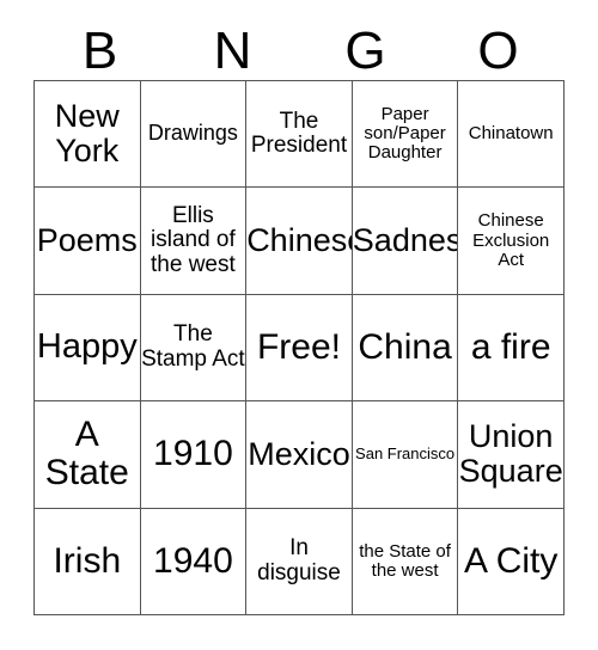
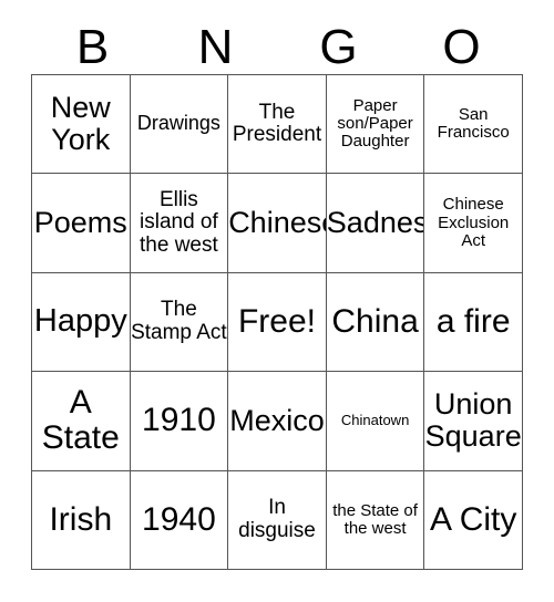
  B
  N
  G
  O
  New York
  Drawings
  The President
  Paper son/Paper Daughter
- Chinatown
+ San Francisco
  Poems
  Ellis island of the west
  Chines
  Sadnes
  Chinese Exclusion Act
  Happy
  The Stamp Act
  Free!
  China
  a fire
  A State
  1910
  Mexico
- San Francisco
+ Chinatown
  Union Square
  Irish
  1940
  In disguise
  the State of the west
  A City
